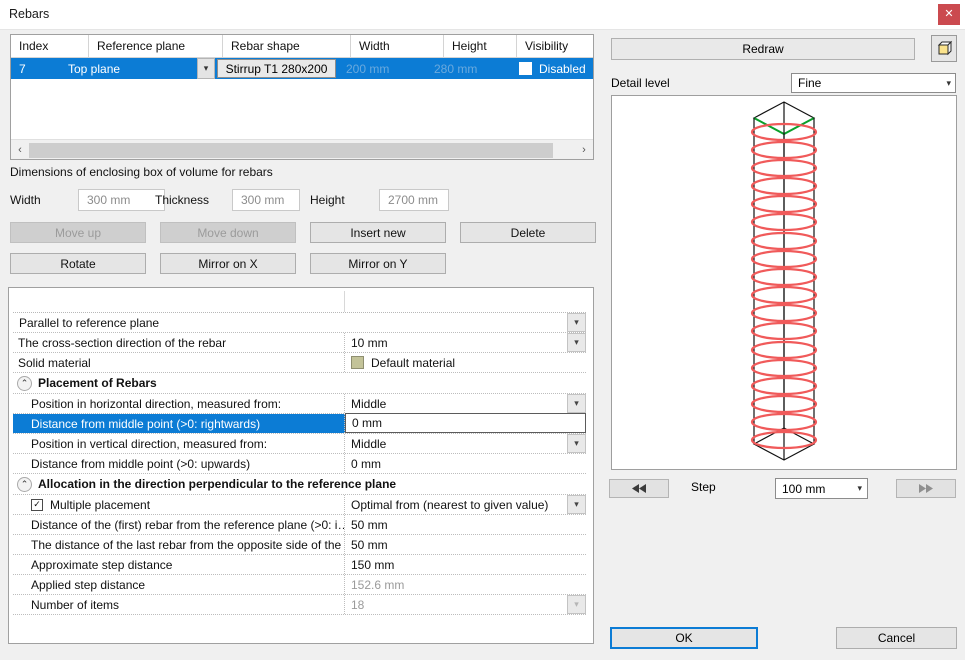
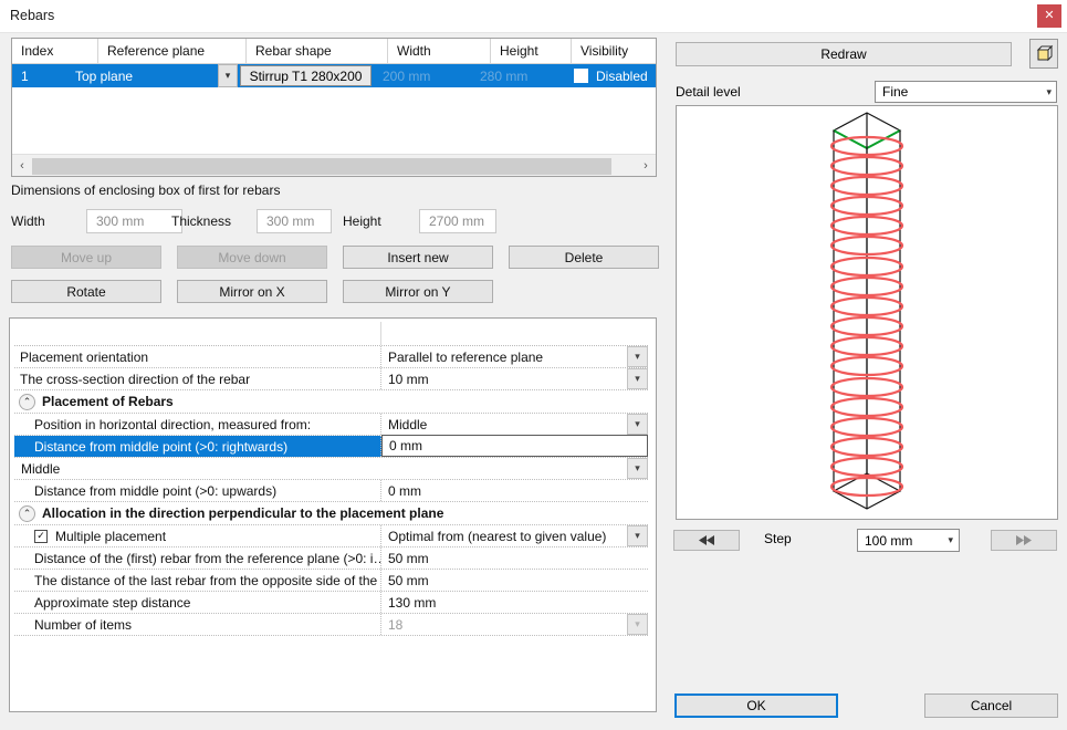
  Rebars
  ✕
  Index
  Reference plane
  Rebar shape
  Width
  Height
  Visibility
- 7
+ 1
  Top plane
  ▾
  Stirrup T1 280x200
  200 mm
  280 mm
  Disabled
  ‹
  ›
- Dimensions of enclosing box of volume for rebars
+ Dimensions of enclosing box of first for rebars
  Width
  300 mm
  Thickness
  300 mm
  Height
  2700 mm
  Move up
  Move down
  Insert new
  Delete
  Rotate
  Mirror on X
  Mirror on Y
+ Placement orientation
  Parallel to reference plane
  ▾
  The cross-section direction of the rebar
  10 mm
  ▾
- Solid material
- Default material
  ⌃
  Placement of Rebars
  Position in horizontal direction, measured from:
  Middle
  ▾
  Distance from middle point (>0: rightwards)
  0 mm
- Position in vertical direction, measured from:
  Middle
  ▾
  Distance from middle point (>0: upwards)
  0 mm
  ⌃
- Allocation in the direction perpendicular to the reference plane
+ Allocation in the direction perpendicular to the placement plane
  ✓
  Multiple placement
  Optimal from (nearest to given value)
  ▾
  Distance of the (first) rebar from the reference plane (>0: i…
  50 mm
  The distance of the last rebar from the opposite side of the
  50 mm
  Approximate step distance
- 150 mm
+ 130 mm
- Applied step distance
- 152.6 mm
  Number of items
  18
  ▾
  Redraw
  Detail level
  Fine
  ▾
  Step
  100 mm
  ▾
  OK
  Cancel
